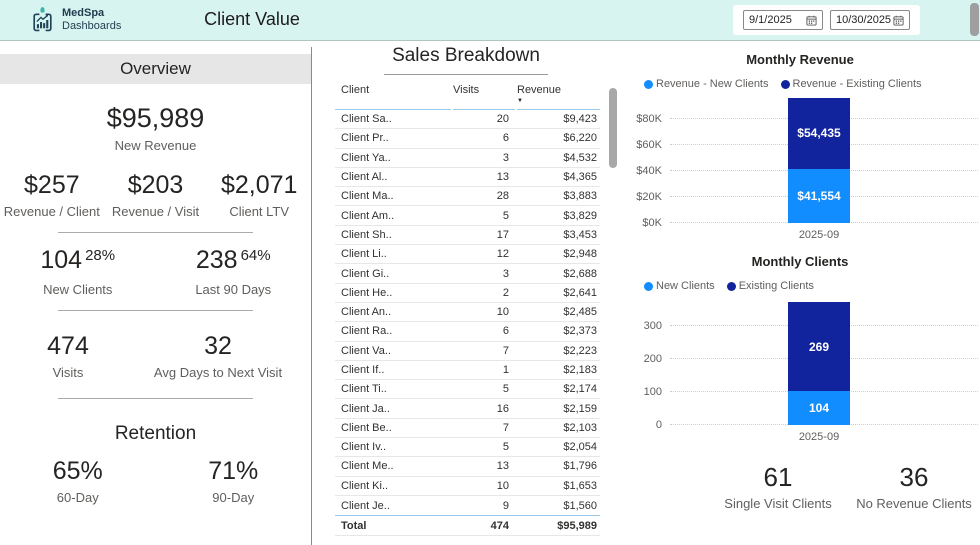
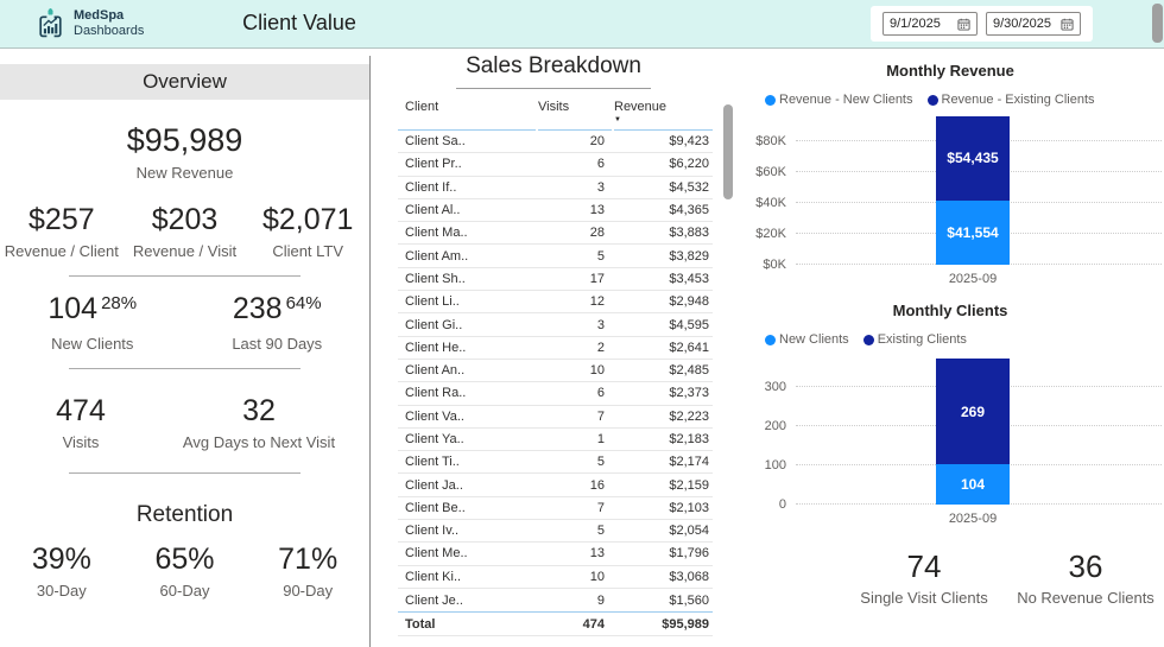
  MedSpa
  Dashboards
  Client Value
  9/1/2025
- 10/30/2025
+ 9/30/2025
  Overview
  $95,989
  New Revenue
  $257
  Revenue / Client
  $203
  Revenue / Visit
  $2,071
  Client LTV
  104 28%
  New Clients
  238 64%
  Last 90 Days
  474
  Visits
  32
  Avg Days to Next Visit
  Retention
+ 39%
+ 30-Day
  65%
  60-Day
  71%
  90-Day
  Sales Breakdown
  Client
  Visits
  Revenue
  Client Sa..
  20
  $9,423
  Client Pr..
  6
  $6,220
- Client Ya..
+ Client If..
  3
  $4,532
  Client Al..
  13
  $4,365
  Client Ma..
  28
  $3,883
  Client Am..
  5
  $3,829
  Client Sh..
  17
  $3,453
  Client Li..
  12
  $2,948
  Client Gi..
  3
- $2,688
+ $4,595
  Client He..
  2
  $2,641
  Client An..
  10
  $2,485
  Client Ra..
  6
  $2,373
  Client Va..
  7
  $2,223
- Client If..
+ Client Ya..
  1
  $2,183
  Client Ti..
  5
  $2,174
  Client Ja..
  16
  $2,159
  Client Be..
  7
  $2,103
  Client Iv..
  5
  $2,054
  Client Me..
  13
  $1,796
  Client Ki..
  10
- $1,653
+ $3,068
  Client Je..
  9
  $1,560
  Total
  474
  $95,989
  Monthly Revenue
  Revenue - New Clients
  Revenue - Existing Clients
  $0K
  $20K
  $40K
  $60K
  $80K
  $41,554
  $54,435
  2025-09
  Monthly Clients
  New Clients
  Existing Clients
  0
  100
  200
  300
  104
  269
  2025-09
- 61
+ 74
  Single Visit Clients
  36
  No Revenue Clients
